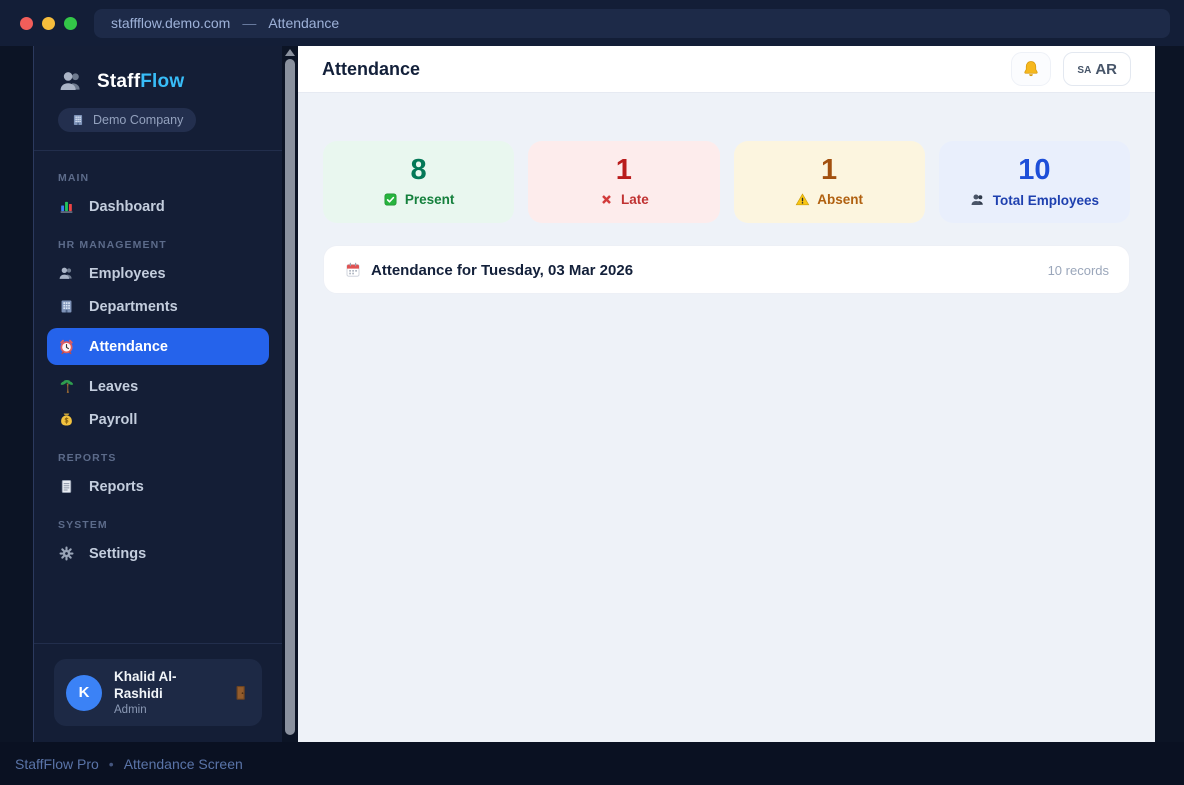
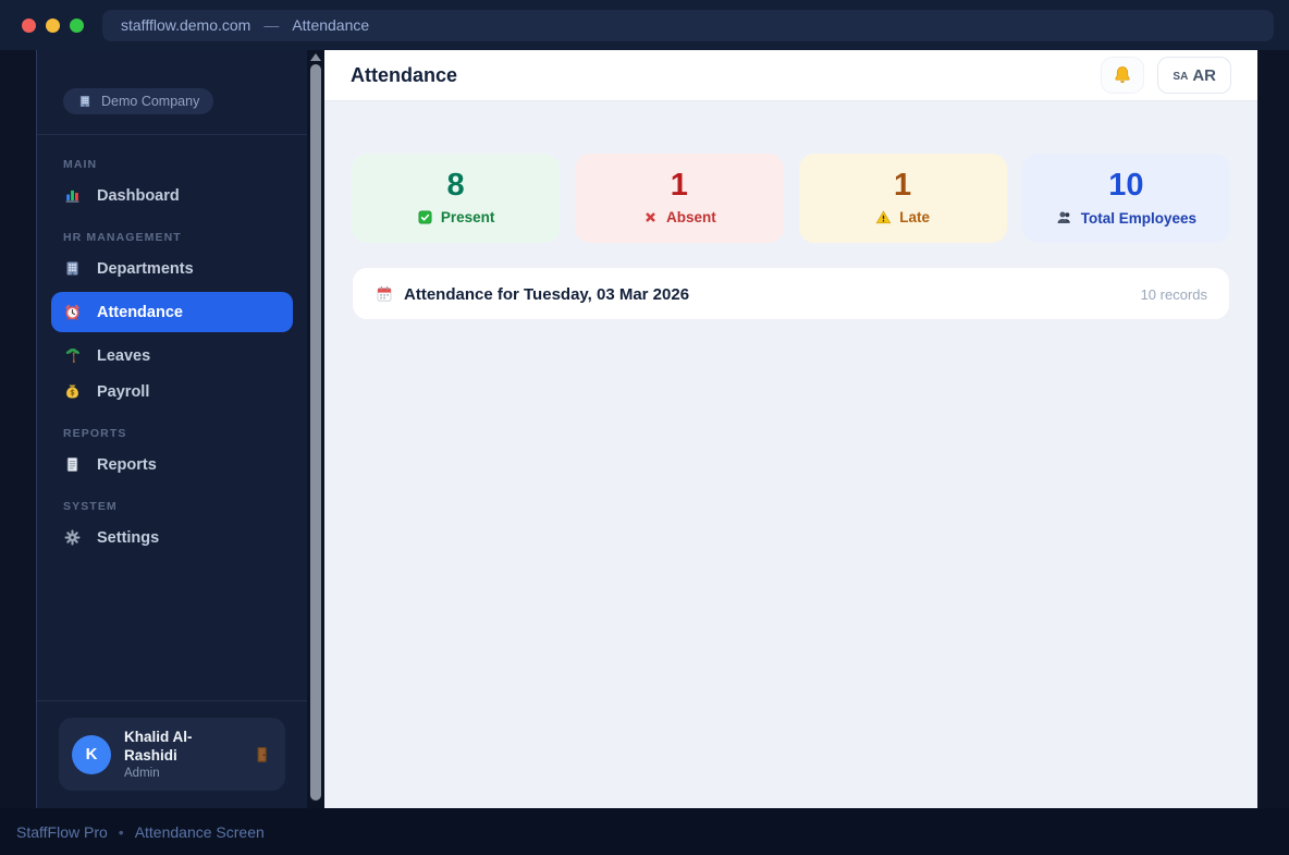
  staffflow.demo.com
  —
  Attendance
- StaffFlow
  Demo Company
  MAIN
  Dashboard
  HR MANAGEMENT
- Employees
  Departments
  Attendance
  Leaves
  Payroll
  REPORTS
  Reports
  SYSTEM
  Settings
  K
  Khalid Al-Rashidi
  Admin
  Attendance
  SA
  AR
  8
  Present
  1
- Late
+ Absent
  1
- Absent
+ Late
  10
  Total Employees
  Attendance for Tuesday, 03 Mar 2026
  10 records
  StaffFlow Pro
  •
  Attendance Screen
